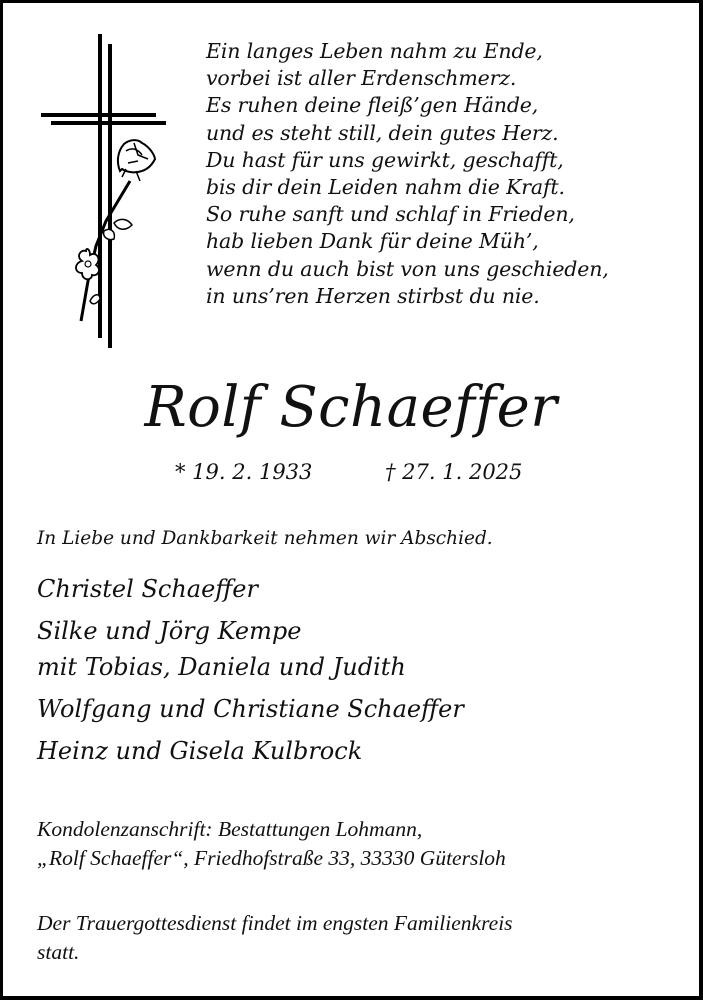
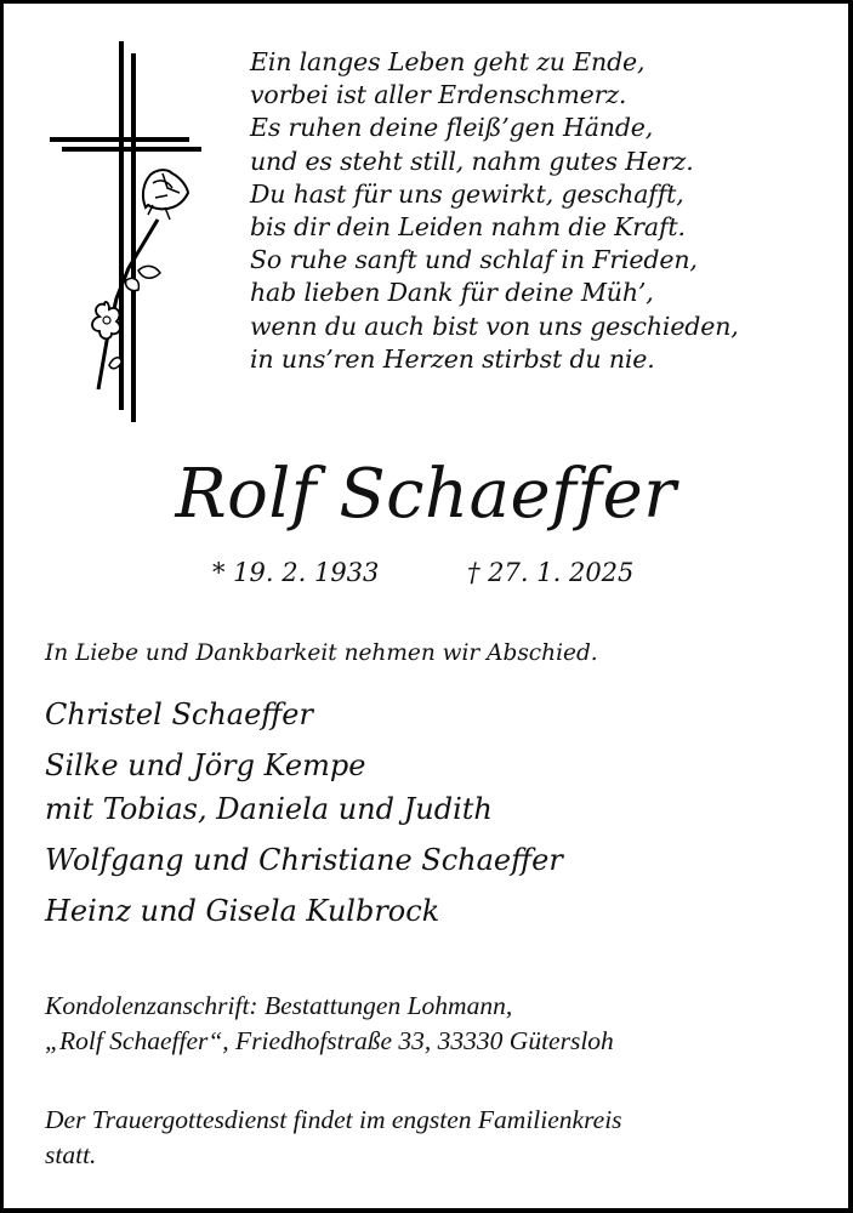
- Ein langes Leben nahm zu Ende,
+ Ein langes Leben geht zu Ende,
  vorbei ist aller Erdenschmerz.
  Es ruhen deine fleiß’gen Hände,
- und es steht still, dein gutes Herz.
+ und es steht still, nahm gutes Herz.
  Du hast für uns gewirkt, geschafft,
  bis dir dein Leiden nahm die Kraft.
  So ruhe sanft und schlaf in Frieden,
  hab lieben Dank für deine Müh’,
  wenn du auch bist von uns geschieden,
  in uns’ren Herzen stirbst du nie.
  Rolf Schaeffer
  * 19. 2. 1933
  † 27. 1. 2025
  In Liebe und Dankbarkeit nehmen wir Abschied.
  Christel Schaeffer
  Silke und Jörg Kempe
  mit Tobias, Daniela und Judith
  Wolfgang und Christiane Schaeffer
  Heinz und Gisela Kulbrock
  Kondolenzanschrift: Bestattungen Lohmann,
  „Rolf Schaeffer“, Friedhofstraße 33, 33330 Gütersloh
  Der Trauergottesdienst findet im engsten Familienkreis
  statt.
